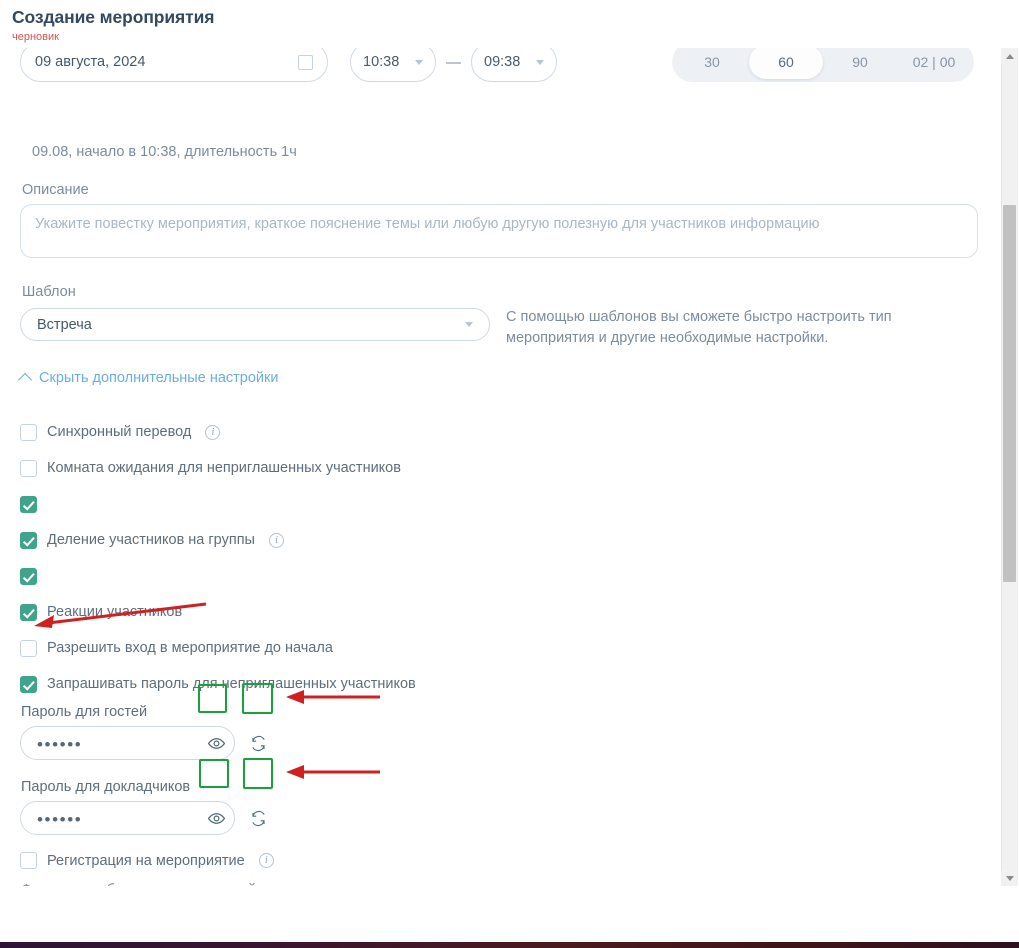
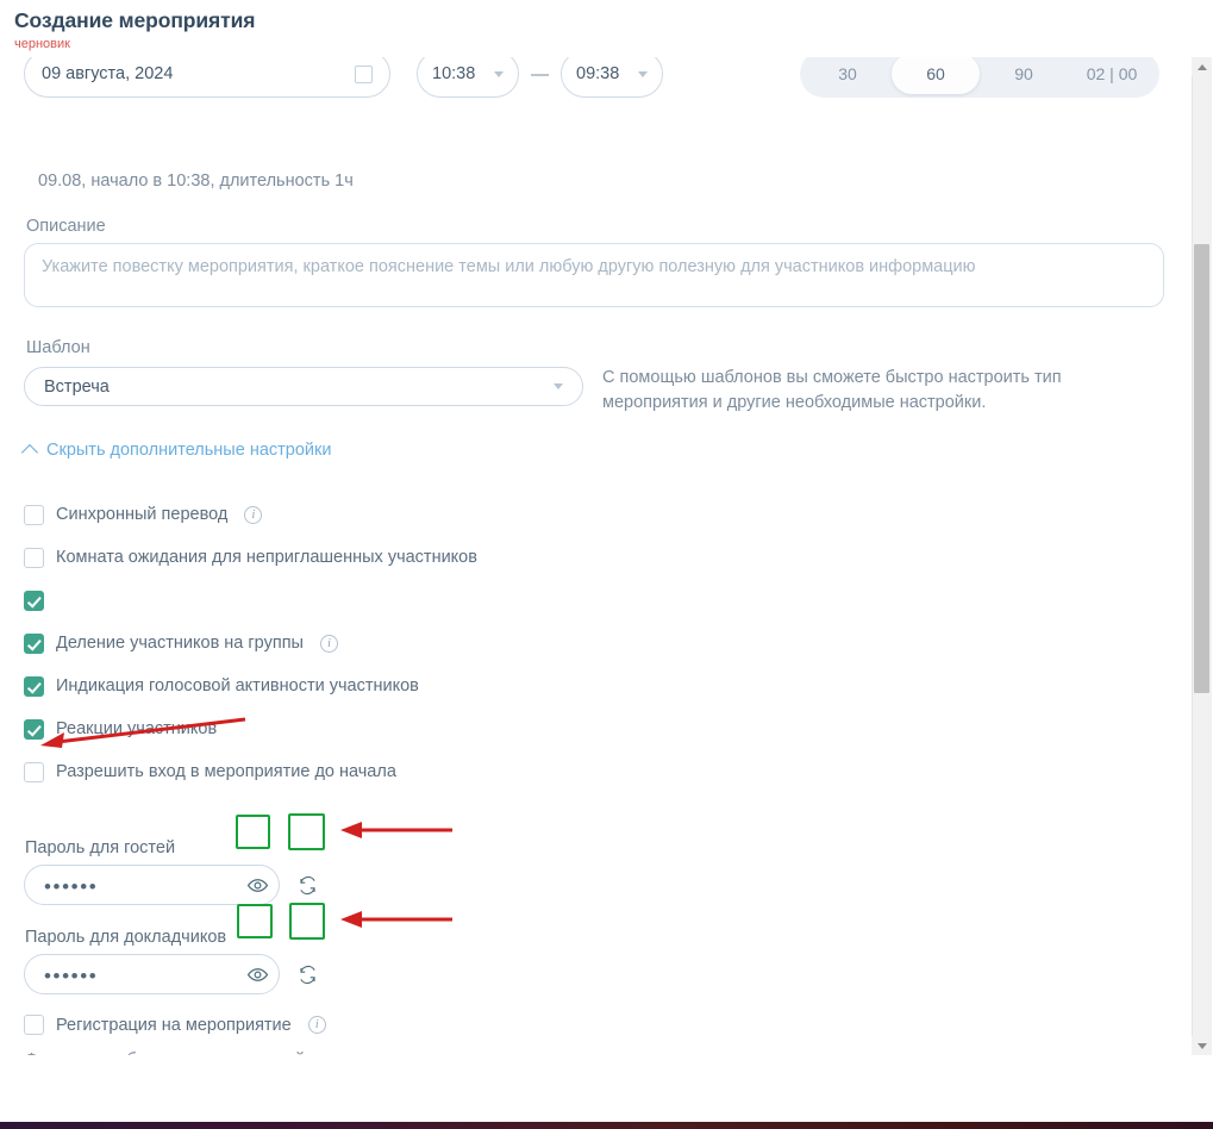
  09 августа, 2024
  10:38
  —
  09:38
  30
  60
  90
  02 | 00
  09.08, начало в 10:38, длительность 1ч
  Описание
  Укажите повестку мероприятия, краткое пояснение темы или любую другую полезную для участников информацию
  Шаблон
  Встреча
  С помощью шаблонов вы сможете быстро настроить тип мероприятия и другие необходимые настройки.
  Скрыть дополнительные настройки
  Синхронный перевод
  i
  Комната ожидания для неприглашенных участников
  Деление участников на группы
  i
+ Индикация голосовой активности участников
  Реакции учаиков
  Разрешить вход в мероприятие до начала
- Запрашивать пароль для неприглашенных участников
  Пароль для гостей
  ••••••
  Пароль для докладчиков
  ••••••
  Регистрация на мероприятие
  i
  Создание мероприятия
  черновик
